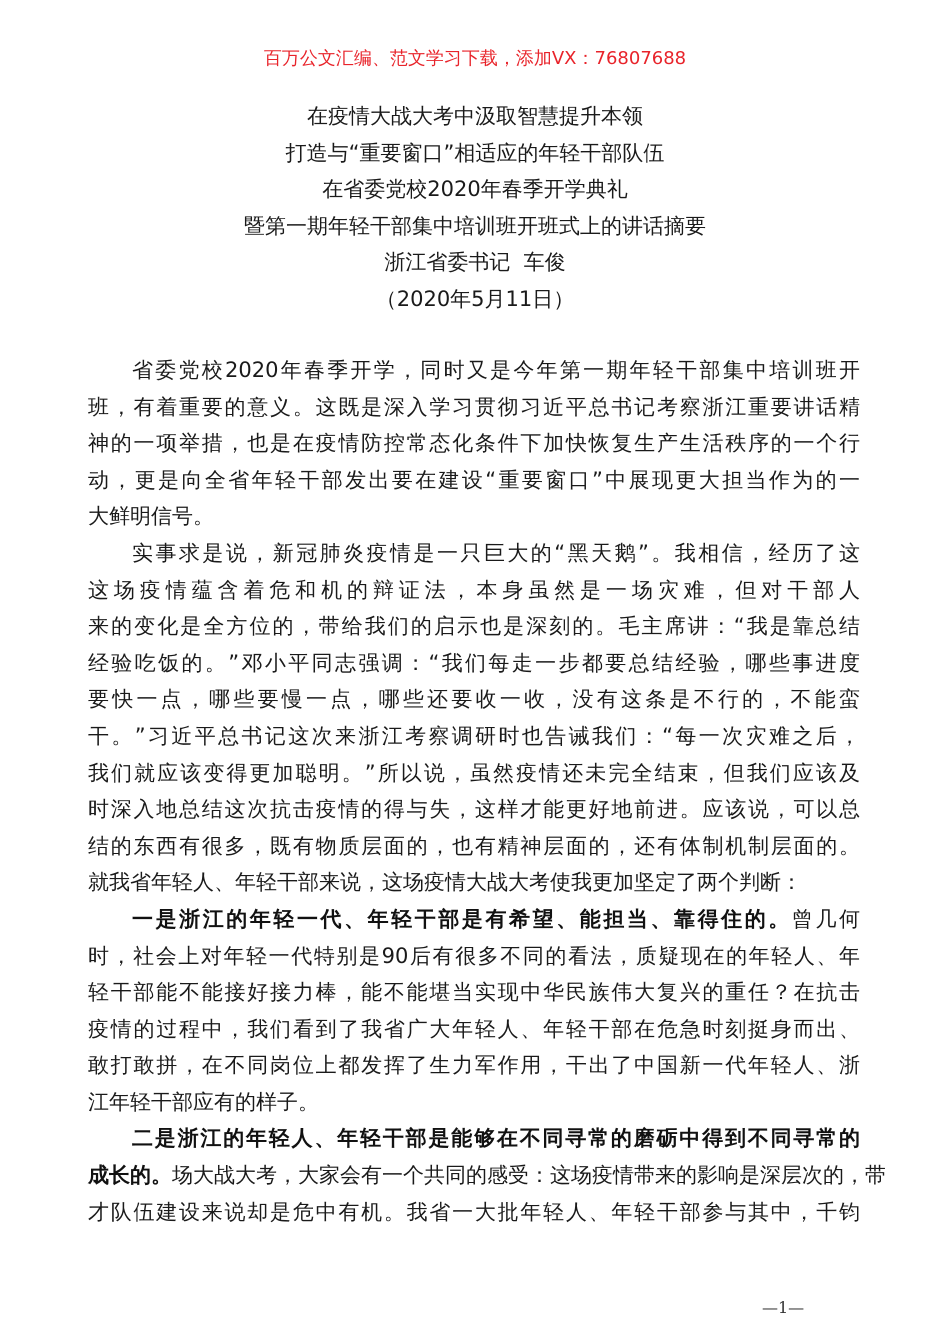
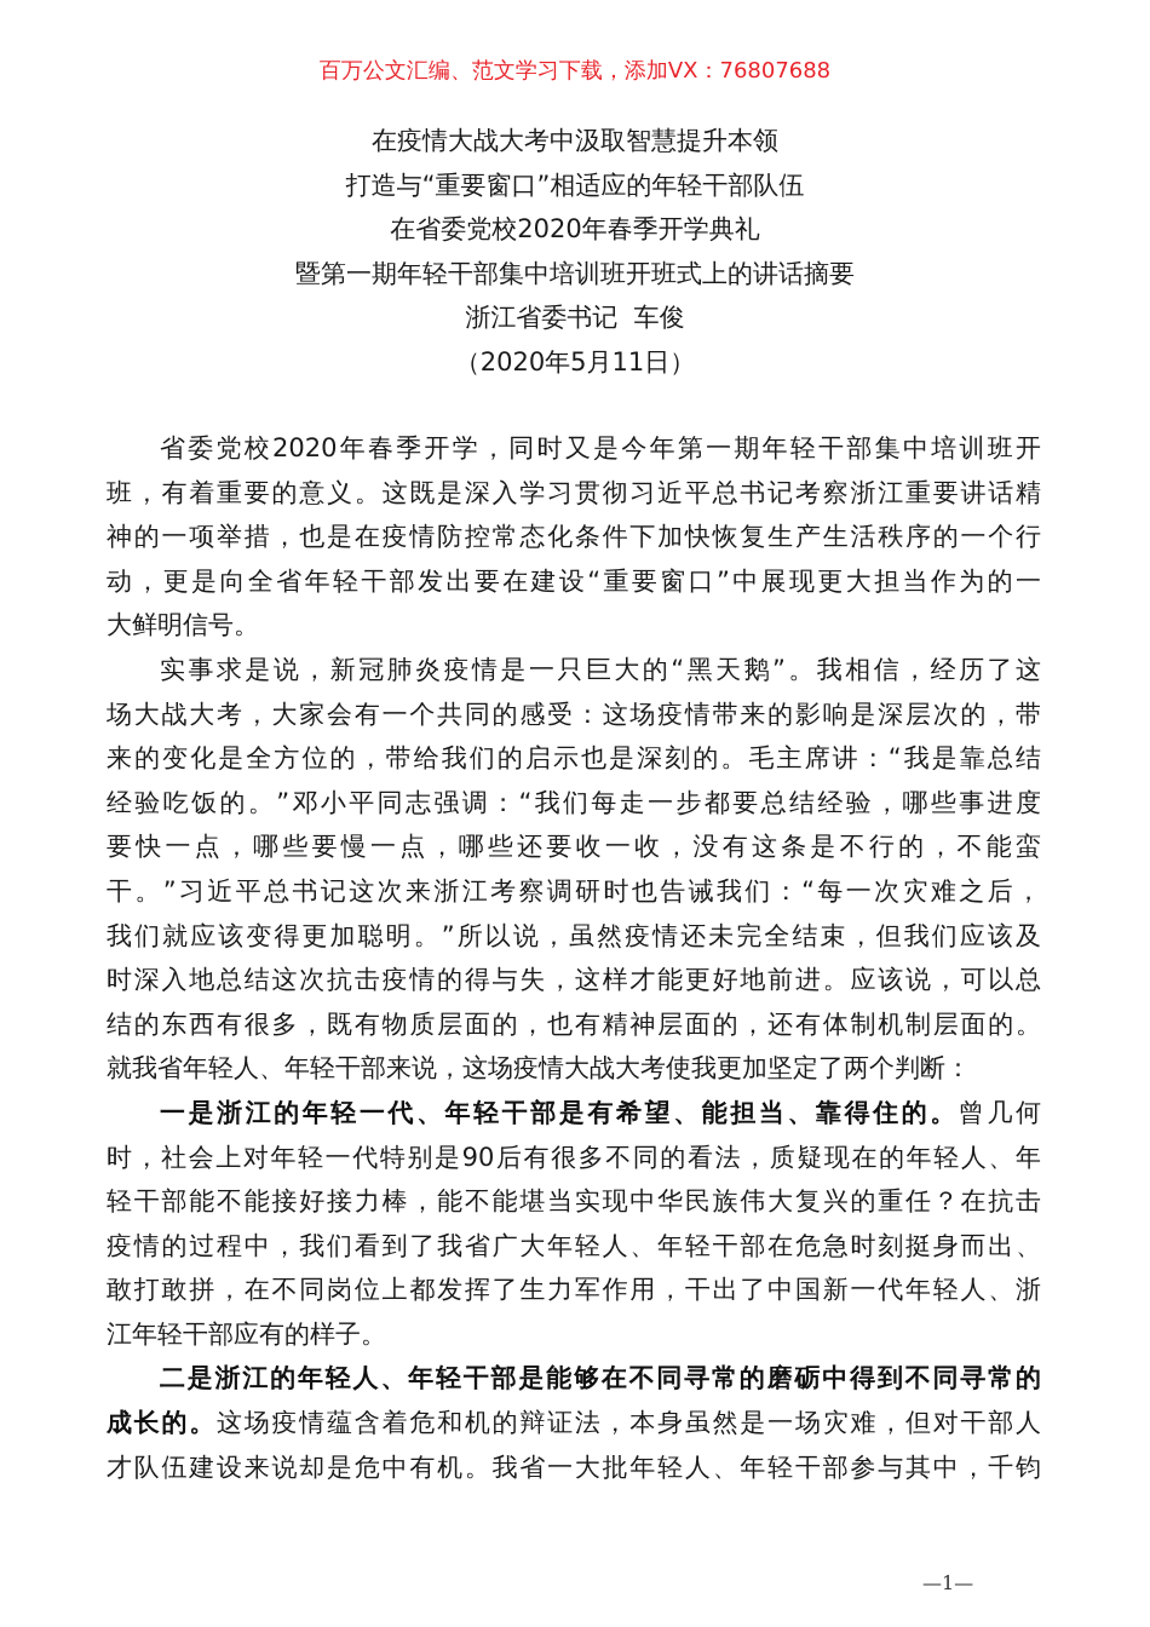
  百万公文汇编、范文学习下载，添加VX：76807688
  在疫情大战大考中汲取智慧提升本领
  打造与“重要窗口”相适应的年轻干部队伍
  在省委党校2020年春季开学典礼
  暨第一期年轻干部集中培训班开班式上的讲话摘要
  浙江省委书记 车俊
  （2020年5月11日）
  省委党校2020年春季开学，同时又是今年第一期年轻干部集中培训班开
  班，有着重要的意义。这既是深入学习贯彻习近平总书记考察浙江重要讲话精
  神的一项举措，也是在疫情防控常态化条件下加快恢复生产生活秩序的一个行
  动，更是向全省年轻干部发出要在建设“重要窗口”中展现更大担当作为的一
  大鲜明信号。
  实事求是说，新冠肺炎疫情是一只巨大的“黑天鹅”。我相信，经历了这
- 这场疫情蕴含着危和机的辩证法，本身虽然是一场灾难，但对干部人
+ 场大战大考，大家会有一个共同的感受：这场疫情带来的影响是深层次的，带
  来的变化是全方位的，带给我们的启示也是深刻的。毛主席讲：“我是靠总结
  经验吃饭的。”邓小平同志强调：“我们每走一步都要总结经验，哪些事进度
  要快一点，哪些要慢一点，哪些还要收一收，没有这条是不行的，不能蛮
  干。”习近平总书记这次来浙江考察调研时也告诫我们：“每一次灾难之后，
  我们就应该变得更加聪明。”所以说，虽然疫情还未完全结束，但我们应该及
  时深入地总结这次抗击疫情的得与失，这样才能更好地前进。应该说，可以总
  结的东西有很多，既有物质层面的，也有精神层面的，还有体制机制层面的。
  就我省年轻人、年轻干部来说，这场疫情大战大考使我更加坚定了两个判断：
  一是浙江的年轻一代、年轻干部是有希望、能担当、靠得住的。曾几何
  时，社会上对年轻一代特别是90后有很多不同的看法，质疑现在的年轻人、年
  轻干部能不能接好接力棒，能不能堪当实现中华民族伟大复兴的重任？在抗击
  疫情的过程中，我们看到了我省广大年轻人、年轻干部在危急时刻挺身而出、
  敢打敢拼，在不同岗位上都发挥了生力军作用，干出了中国新一代年轻人、浙
  江年轻干部应有的样子。
  二是浙江的年轻人、年轻干部是能够在不同寻常的磨砺中得到不同寻常的
- 成长的。场大战大考，大家会有一个共同的感受：这场疫情带来的影响是深层次的，带
+ 成长的。这场疫情蕴含着危和机的辩证法，本身虽然是一场灾难，但对干部人
  才队伍建设来说却是危中有机。我省一大批年轻人、年轻干部参与其中，千钧
  —1—
